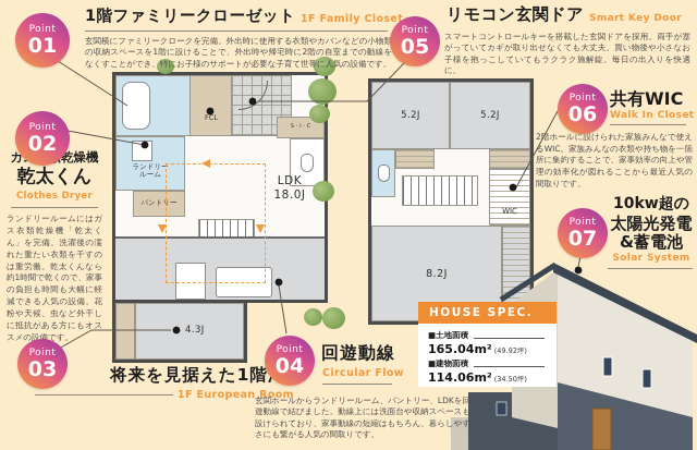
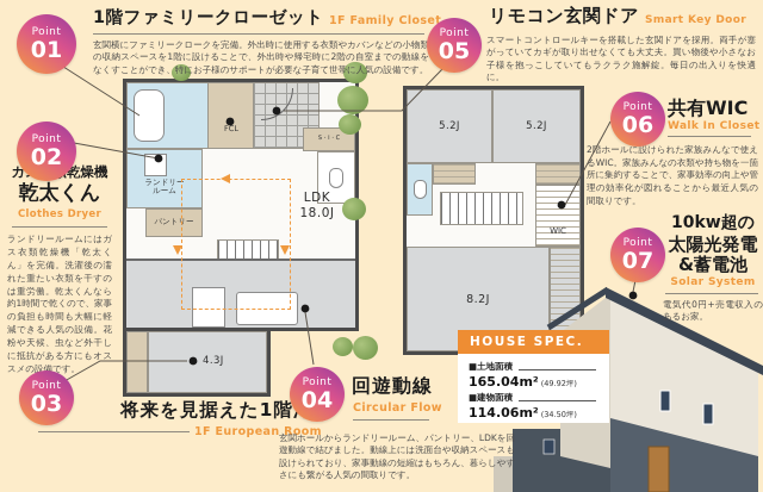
  Point
  01
  1階ファミリークローゼット
  1F Family Closet
  玄関横にファミリークロークを完備。外出時に使用する衣類やカバンなどの小物類の収納スペースを1階に設けることで、外出時や帰宅時に2階の自室までの動線をなくすことができ、特にお子様のサポートが必要な子育て世帯に人気の設備です。
  Point
  02
  乾太くん
  Clothes Dryer
  ランドリールームにはガス衣類乾燥機「乾太くん」を完備。洗濯後の濡れた重たい衣類を干すのは重労働。乾太くんなら約1時間で乾くので、家事の負担も時間も大幅に軽減できる人気の設備。花粉や天候、虫など外干しに抵抗がある方にもオススメの設備です。
  Point
  03
  将来を見据えた1階
  1F European Room
  Point
  04
  回遊動線
  Circular Flow
  玄関ホールからランドリールーム、パントリー、LDKを回遊動線で結びました。動線上には洗面台や収納スペースも設けられており、家事動線の短縮はもちろん、暮らしやすさにも繋がる人気の間取りです。
  Point
  05
  リモコン玄関ドア
  Smart Key Door
  スマートコントロールキーを搭載した玄関ドアを採用。両手が塞がっていてカギが取り出せなくても大丈夫。買い物後や小さなお子様を抱っこしていてもラクラク施解錠。毎日の出入りを快適に。
  Point
  06
  共有WIC
  Walk In Closet
  2階ホールに設けられた家族みんなで使えるWIC。家族みんなの衣類や持ち物を一箇所に集約することで、家事効率の向上や管理の効率化が図れることから最近人気の間取りです。
  Point
  07
  10kw超の
  太陽光発電
  &蓄電池
  Solar System
+ 電気代0円+売電収入のあるお家。
  FCL
  ランドリー
  ルーム
  パントリー
  LDK
  18.0J
  4.3J
  5.2J
  5.2J
  WIC
  8.2J
  HOUSE SPEC.
  ■土地面積
  165.04m²
  (49.92坪)
  ■建物面積
  114.06m²
  (34.50坪)
